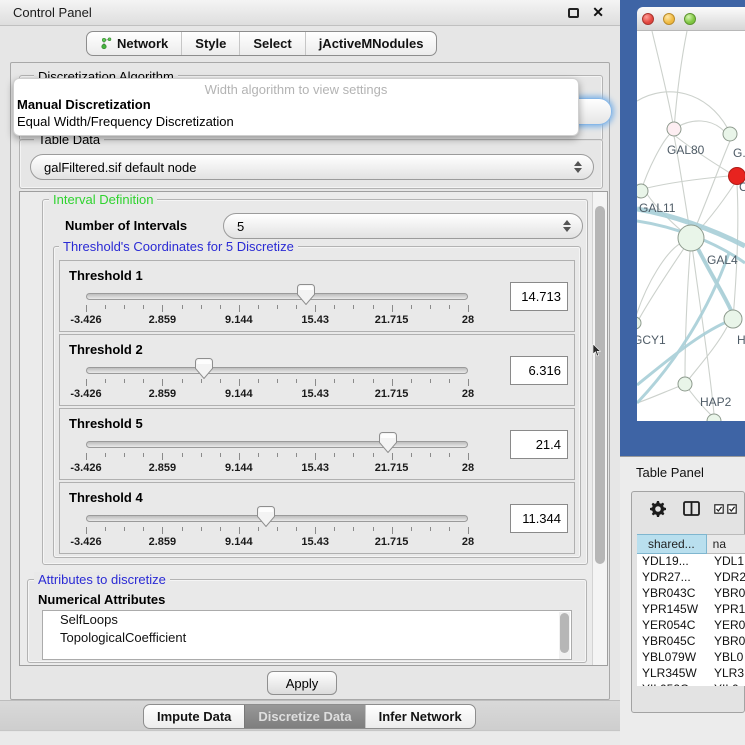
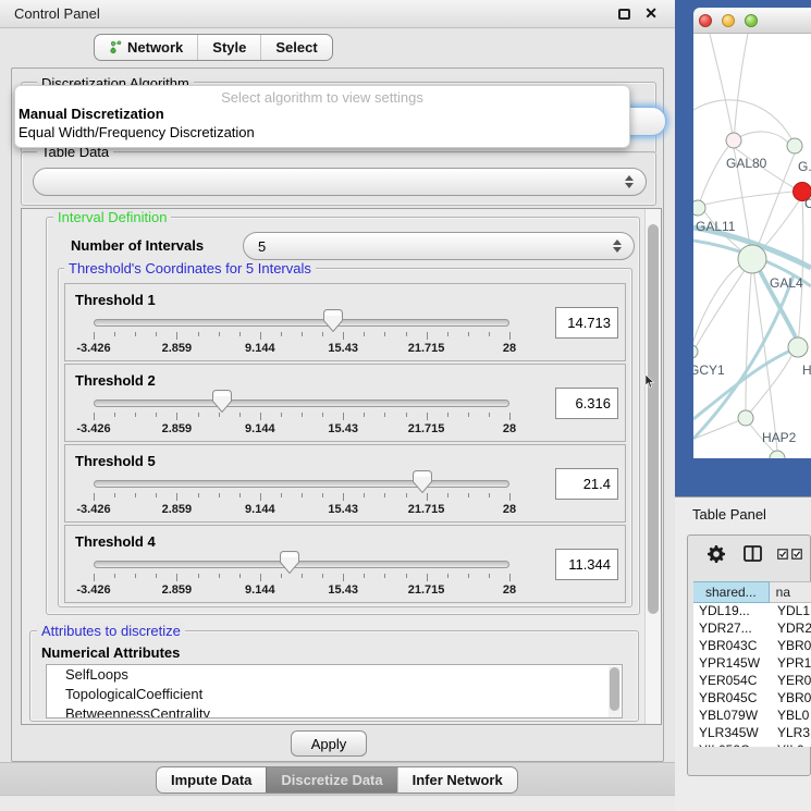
  Control Panel
  ✕
  Network
  Style
  Select
- jActiveMNodules
  Discretization Algorithm
- Width algorithm to view settings
+ Select algorithm to view settings
  Manual Discretization
  Equal Width/Frequency Discretization
  Table Data
- galFiltered.sif default node
  Interval Definition
  Number of Intervals
  5
- Threshold's Coordinates for 5 Discretize
+ Threshold's Coordinates for 5 Intervals
  Threshold 1
  -3.426
  2.859
  9.144
  15.43
  21.715
  28
  14.713
  Threshold 2
  -3.426
  2.859
  9.144
  15.43
  21.715
  28
  6.316
  Threshold 5
  -3.426
  2.859
  9.144
  15.43
  21.715
  28
  21.4
  Threshold 4
  -3.426
  2.859
  9.144
  15.43
  21.715
  28
  11.344
  Attributes to discretize
  Numerical Attributes
  SelfLoops
  TopologicalCoefficient
+ BetweennessCentrality
  Apply
  Impute Data
  Discretize Data
  Infer Network
  GAL80
  G.
  GAL11
  C
  GAL4
  GCY1
  H
  HAP2
  Table Panel
  shared...
  na
  YDL19...
  YDL1
  YDR27...
  YDR2
  YBR043C
  YBR0
  YPR145W
  YPR1
  YER054C
  YER0
  YBR045C
  YBR0
  YBL079W
  YBL0
  YLR345W
  YLR3
